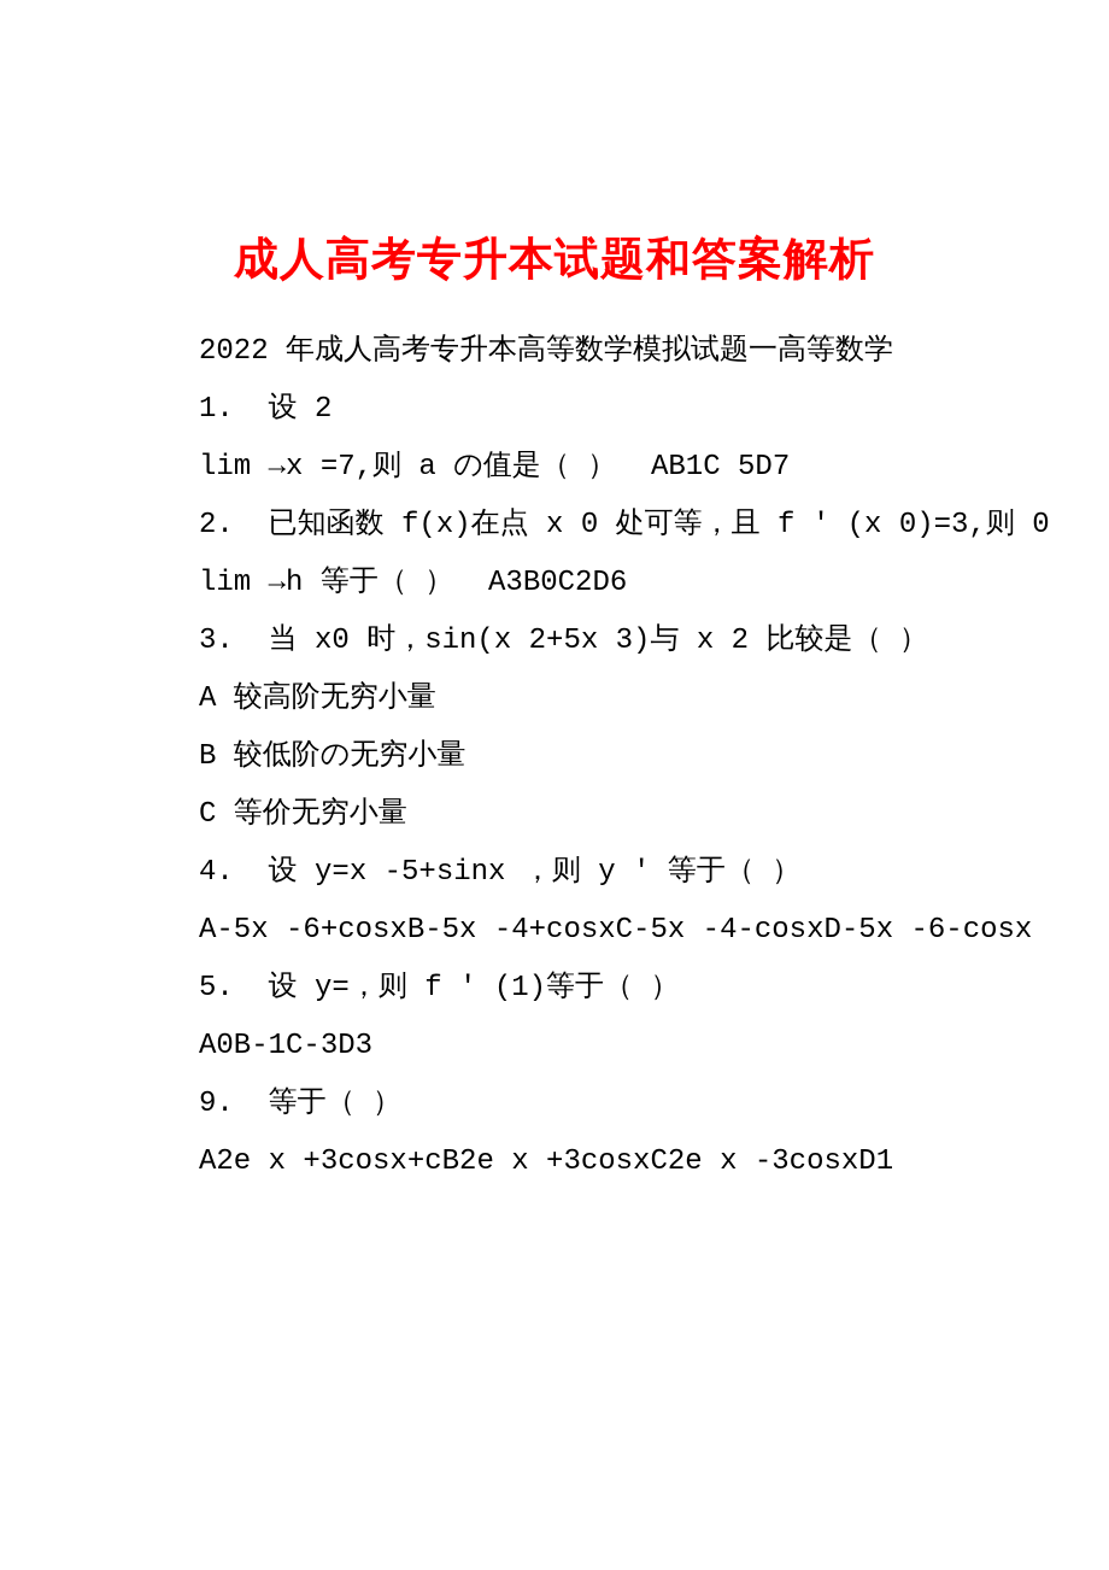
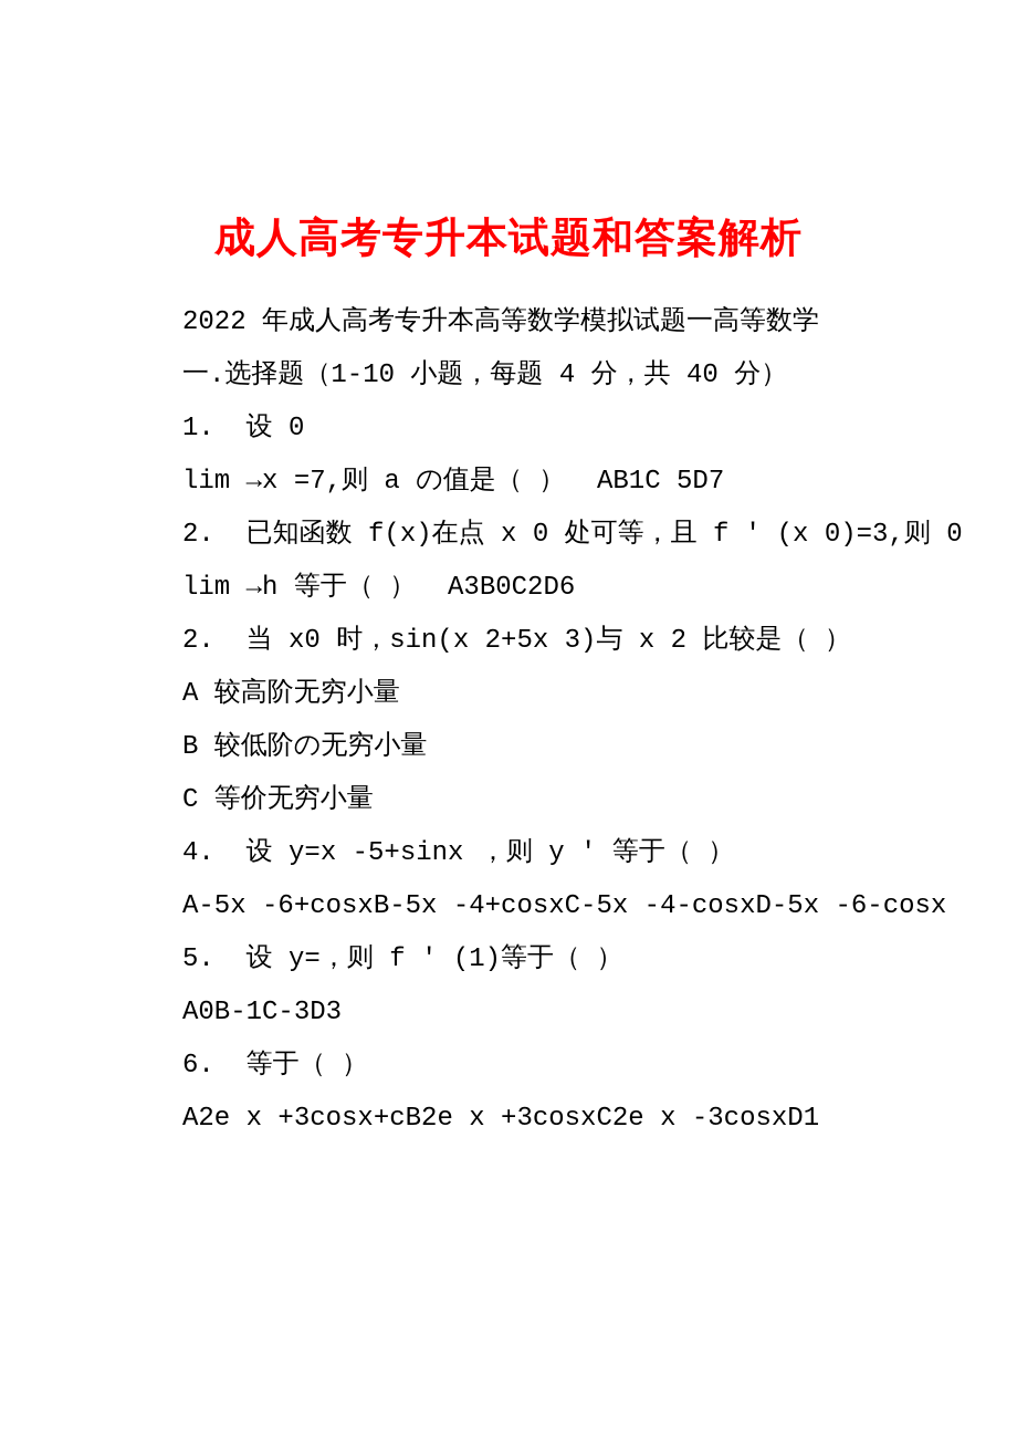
  成人高考专升本试题和答案解析
  2022 年成人高考专升本高等数学模拟试题一高等数学
+ 一.选择题（1-10 小题，每题 4 分，共 40 分）
- 1. 设 2
+ 1. 设 0
  lim →x =7,则 a の值是（ ） AB1C 5D7
  2. 已知函数 f(x)在点 x 0 处可等，且 f ′ (x 0)=3,则 0
  lim →h 等于（ ） A3B0C2D6
- 3. 当 x0 时，sin(x 2+5x 3)与 x 2 比较是（ ）
+ 2. 当 x0 时，sin(x 2+5x 3)与 x 2 比较是（ ）
  A 较高阶无穷小量
  B 较低阶の无穷小量
  C 等价无穷小量
  4. 设 y=x -5+sinx ，则 y ′ 等于（ ）
  A-5x -6+cosxB-5x -4+cosxC-5x -4-cosxD-5x -6-cosx
  5. 设 y=，则 f ′ (1)等于（ ）
  A0B-1C-3D3
- 9. 等于（ ）
+ 6. 等于（ ）
  A2e x +3cosx+cB2e x +3cosxC2e x -3cosxD1
